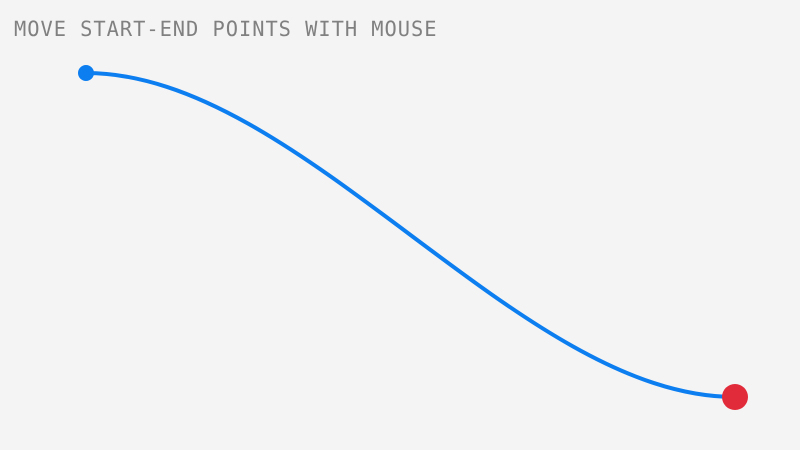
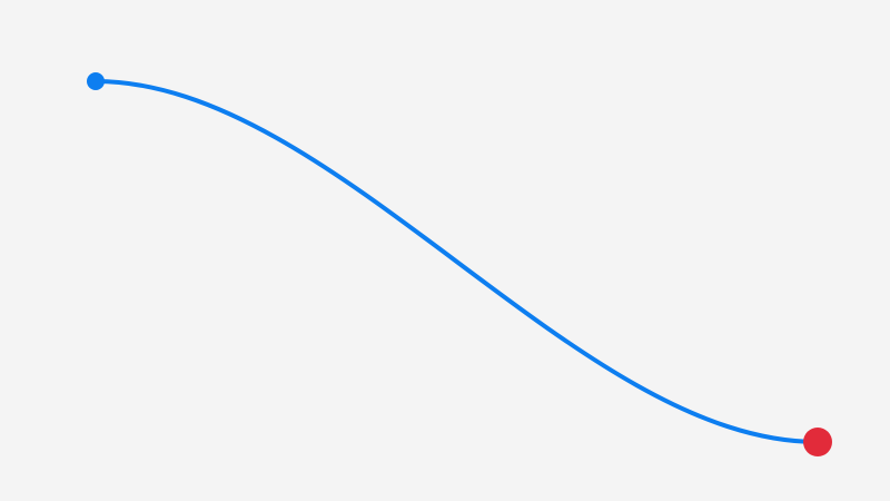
- MOVE START-END POINTS WITH MOUSE
